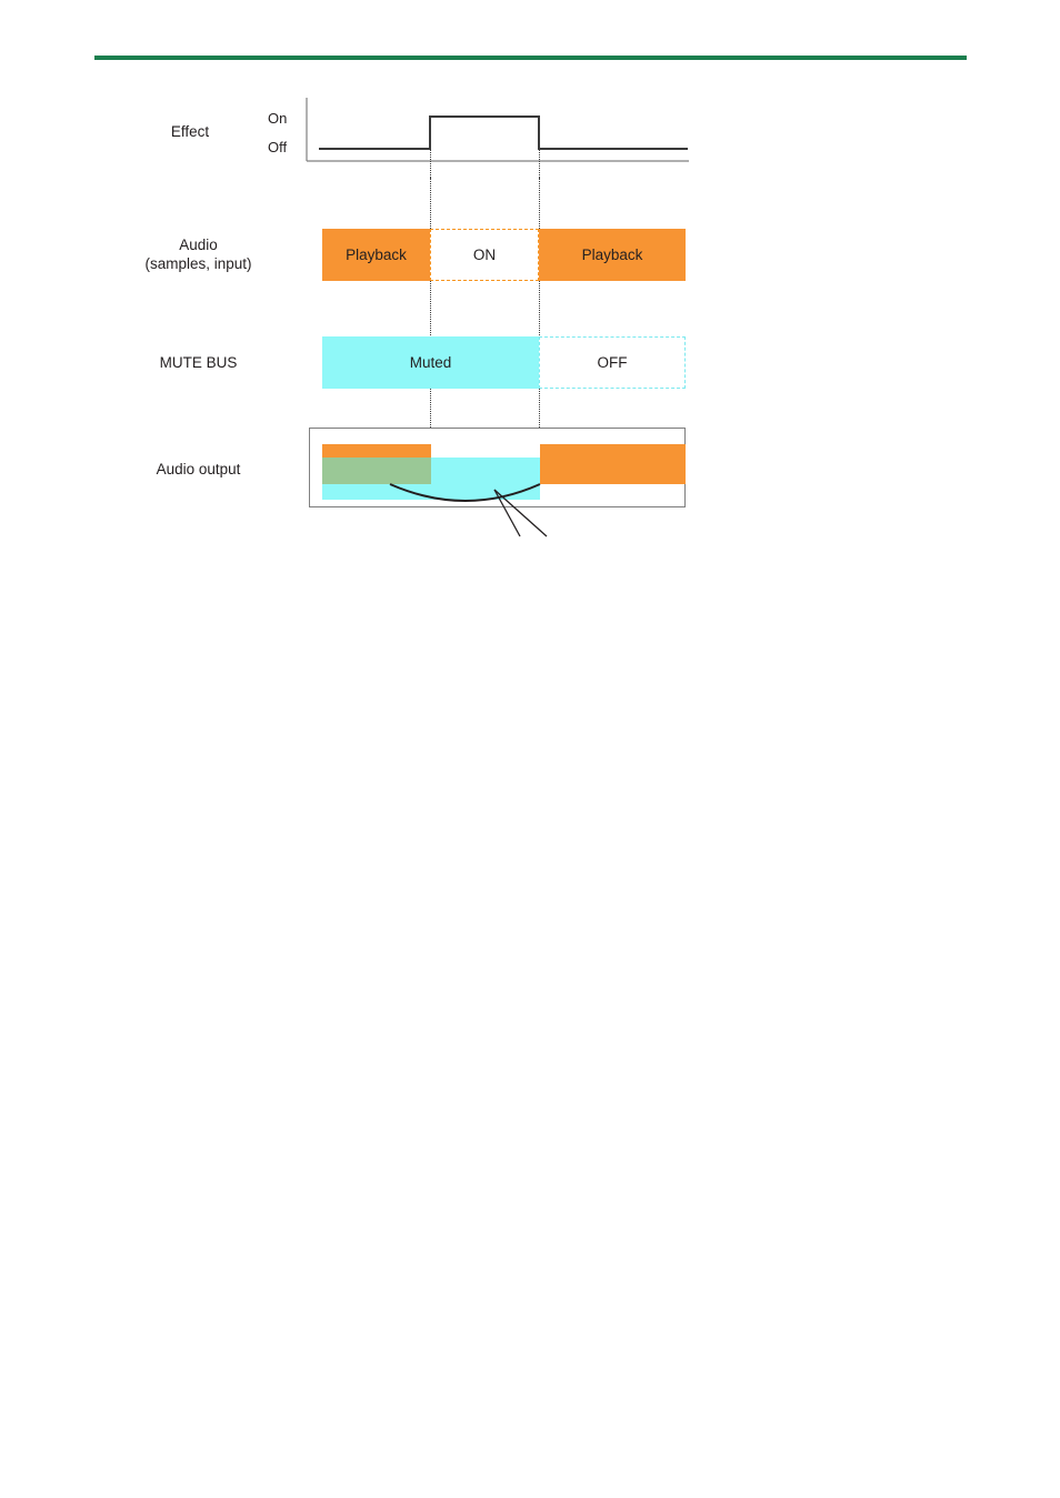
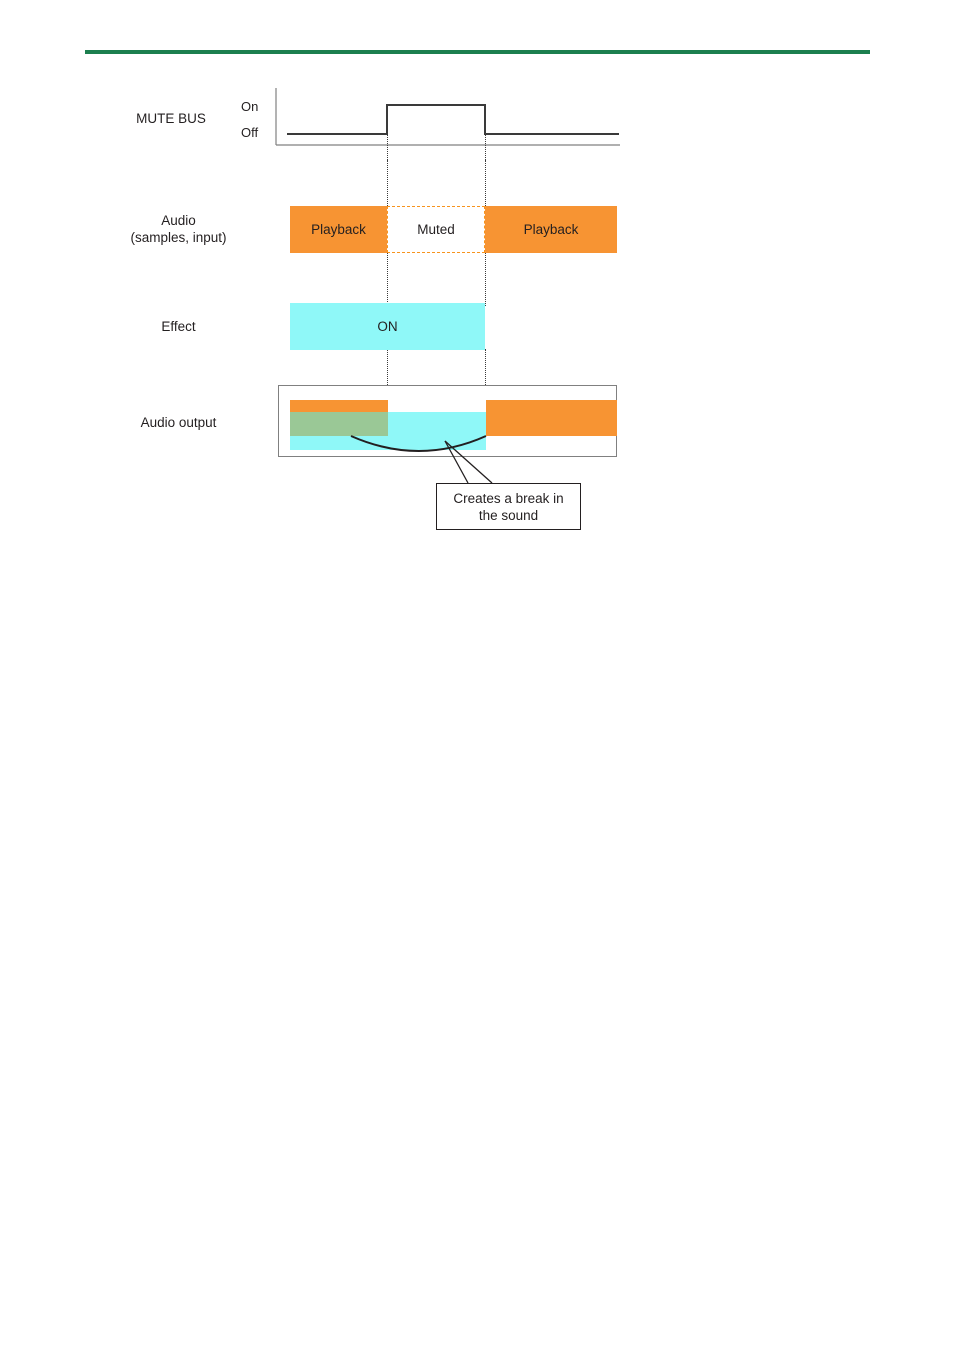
- Effect
+ MUTE BUS
  On
  Off
  Audio
  (samples, input)
  Playback
- ON
+ Muted
  Playback
- MUTE BUS
+ Effect
- Muted
+ ON
- OFF
  Audio output
+ Creates a break in
+ the sound
